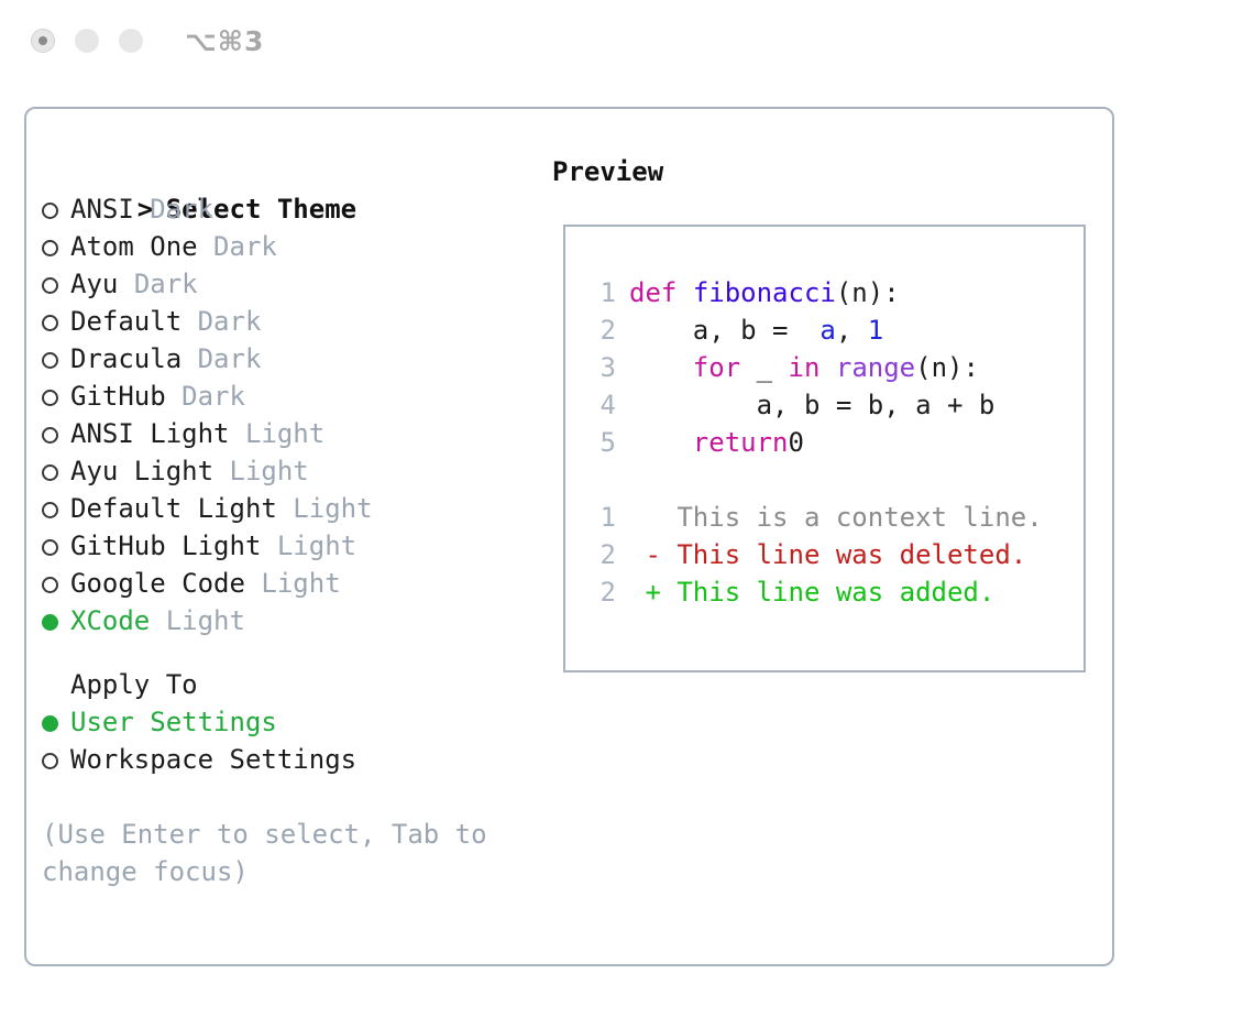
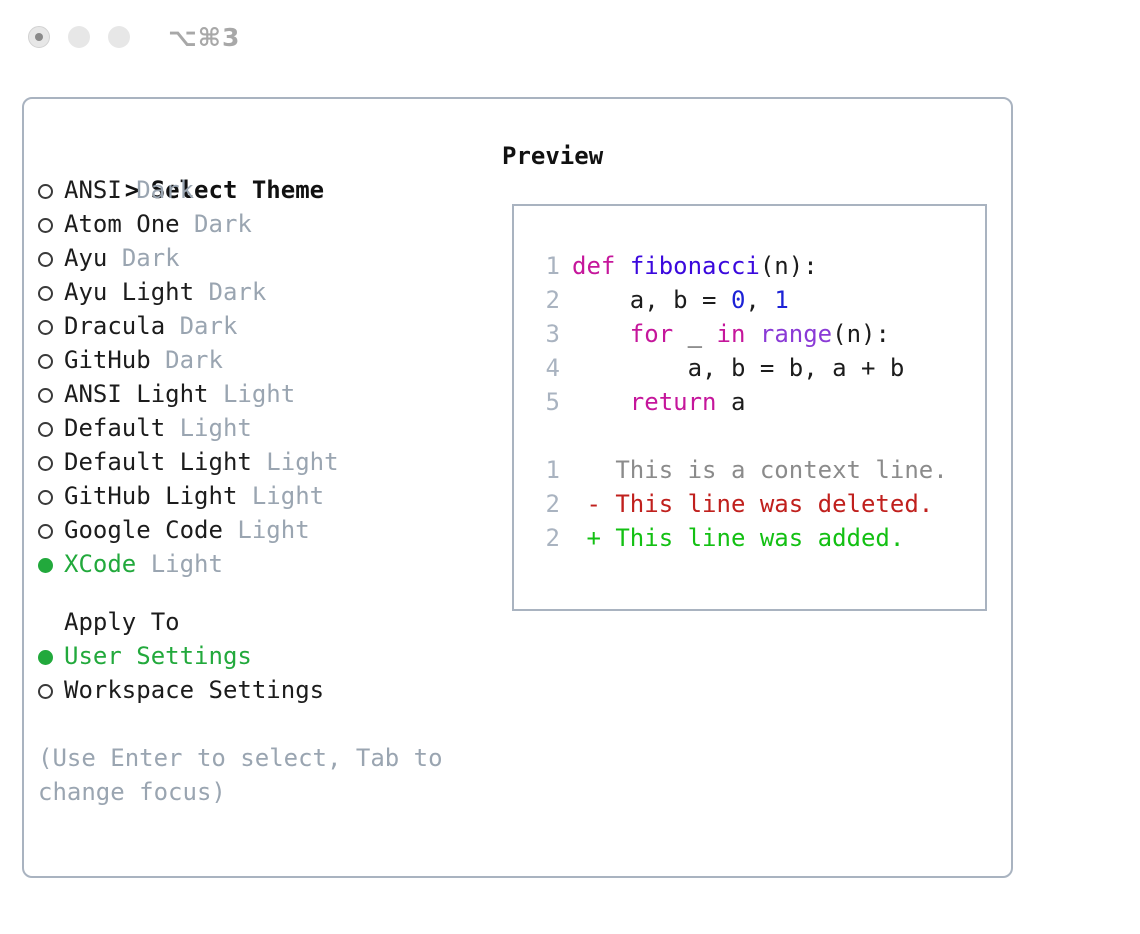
  ⌥⌘3
  > Select Theme
  ANSI Dark
  Atom One Dark
  Ayu Dark
- Default Dark
+ Ayu Light Dark
  Dracula Dark
  GitHub Dark
  ANSI Light Light
- Ayu Light Light
+ Default Light
  Default Light Light
  GitHub Light Light
  Google Code Light
  XCode Light
  Apply To
  User Settings
  Workspace Settings
  (Use Enter to select, Tab to change focus)
  Preview
  1 def fibonacci(n):
- 2 a, b = a, 1
+ 2 a, b = 0, 1
  3 for _ in range(n):
  4 a, b = b, a + b
- 5 return0
+ 5 return a
  1 This is a context line.
  2 - This line was deleted.
  2 + This line was added.
